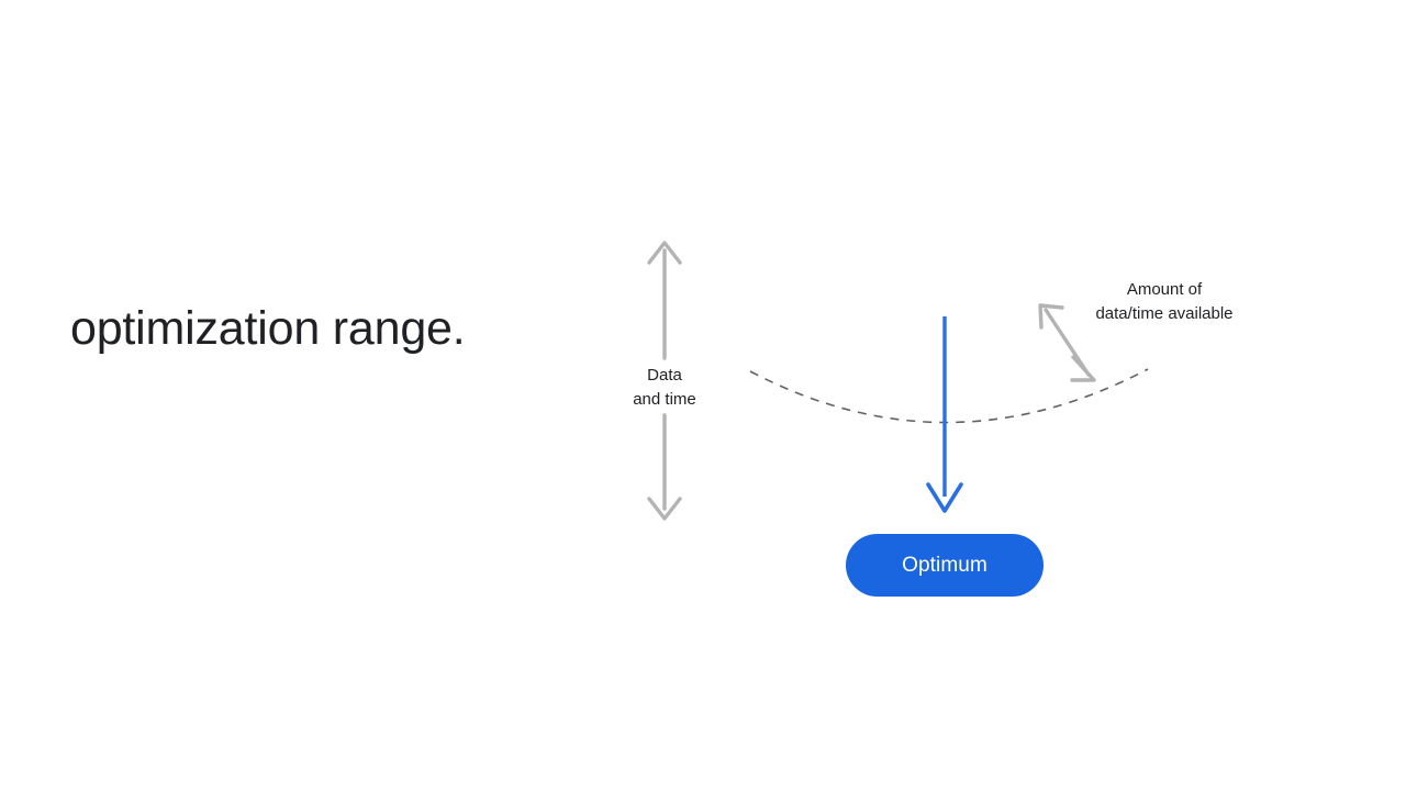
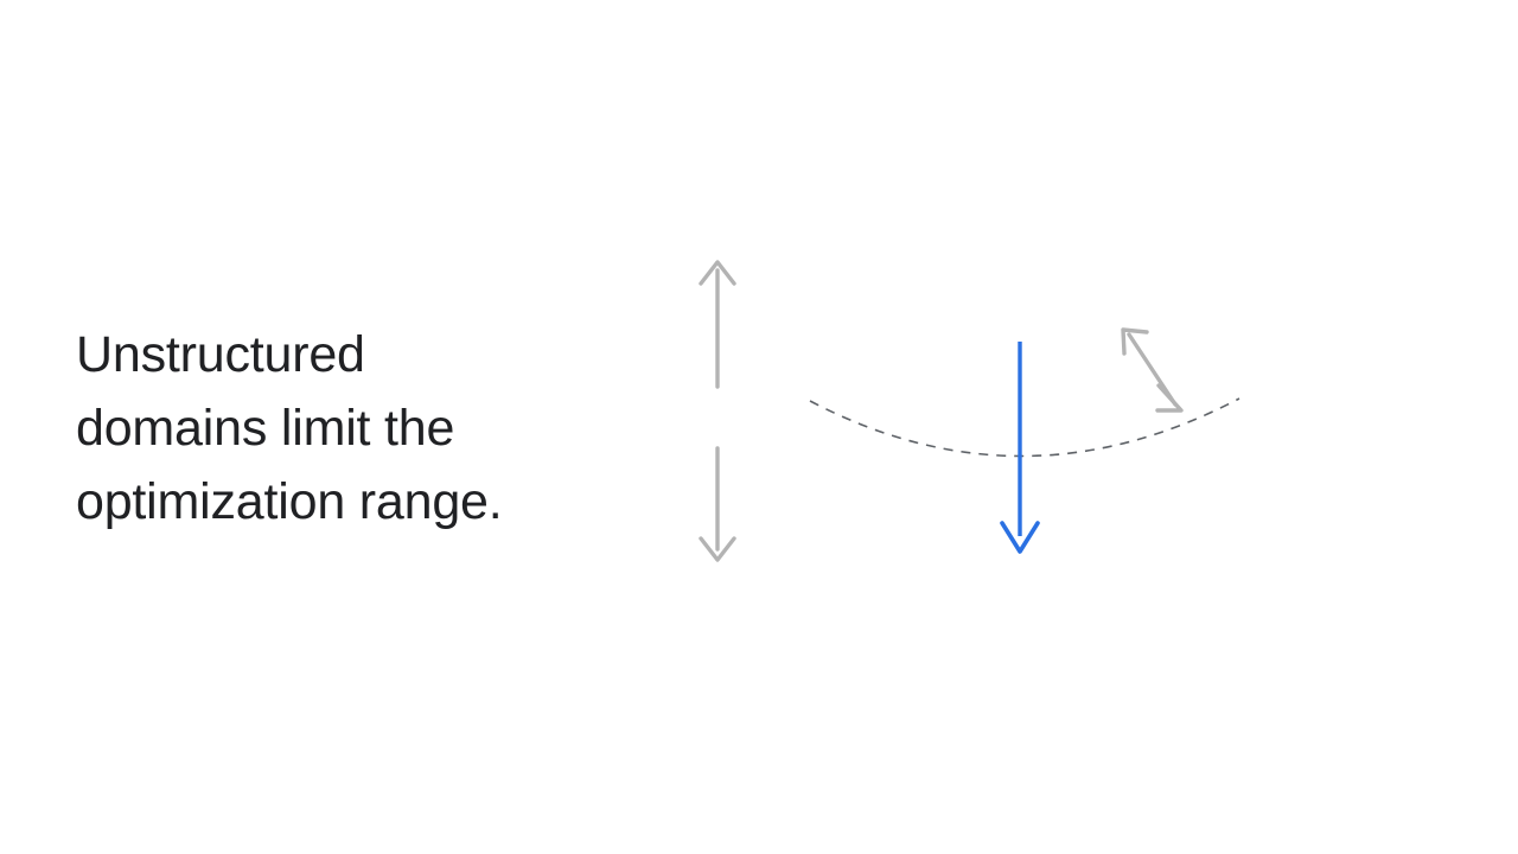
+ Unstructured
+ domains limit the
  optimization range.
- Optimum
- Data
- and time
- Amount of
- data/time available
